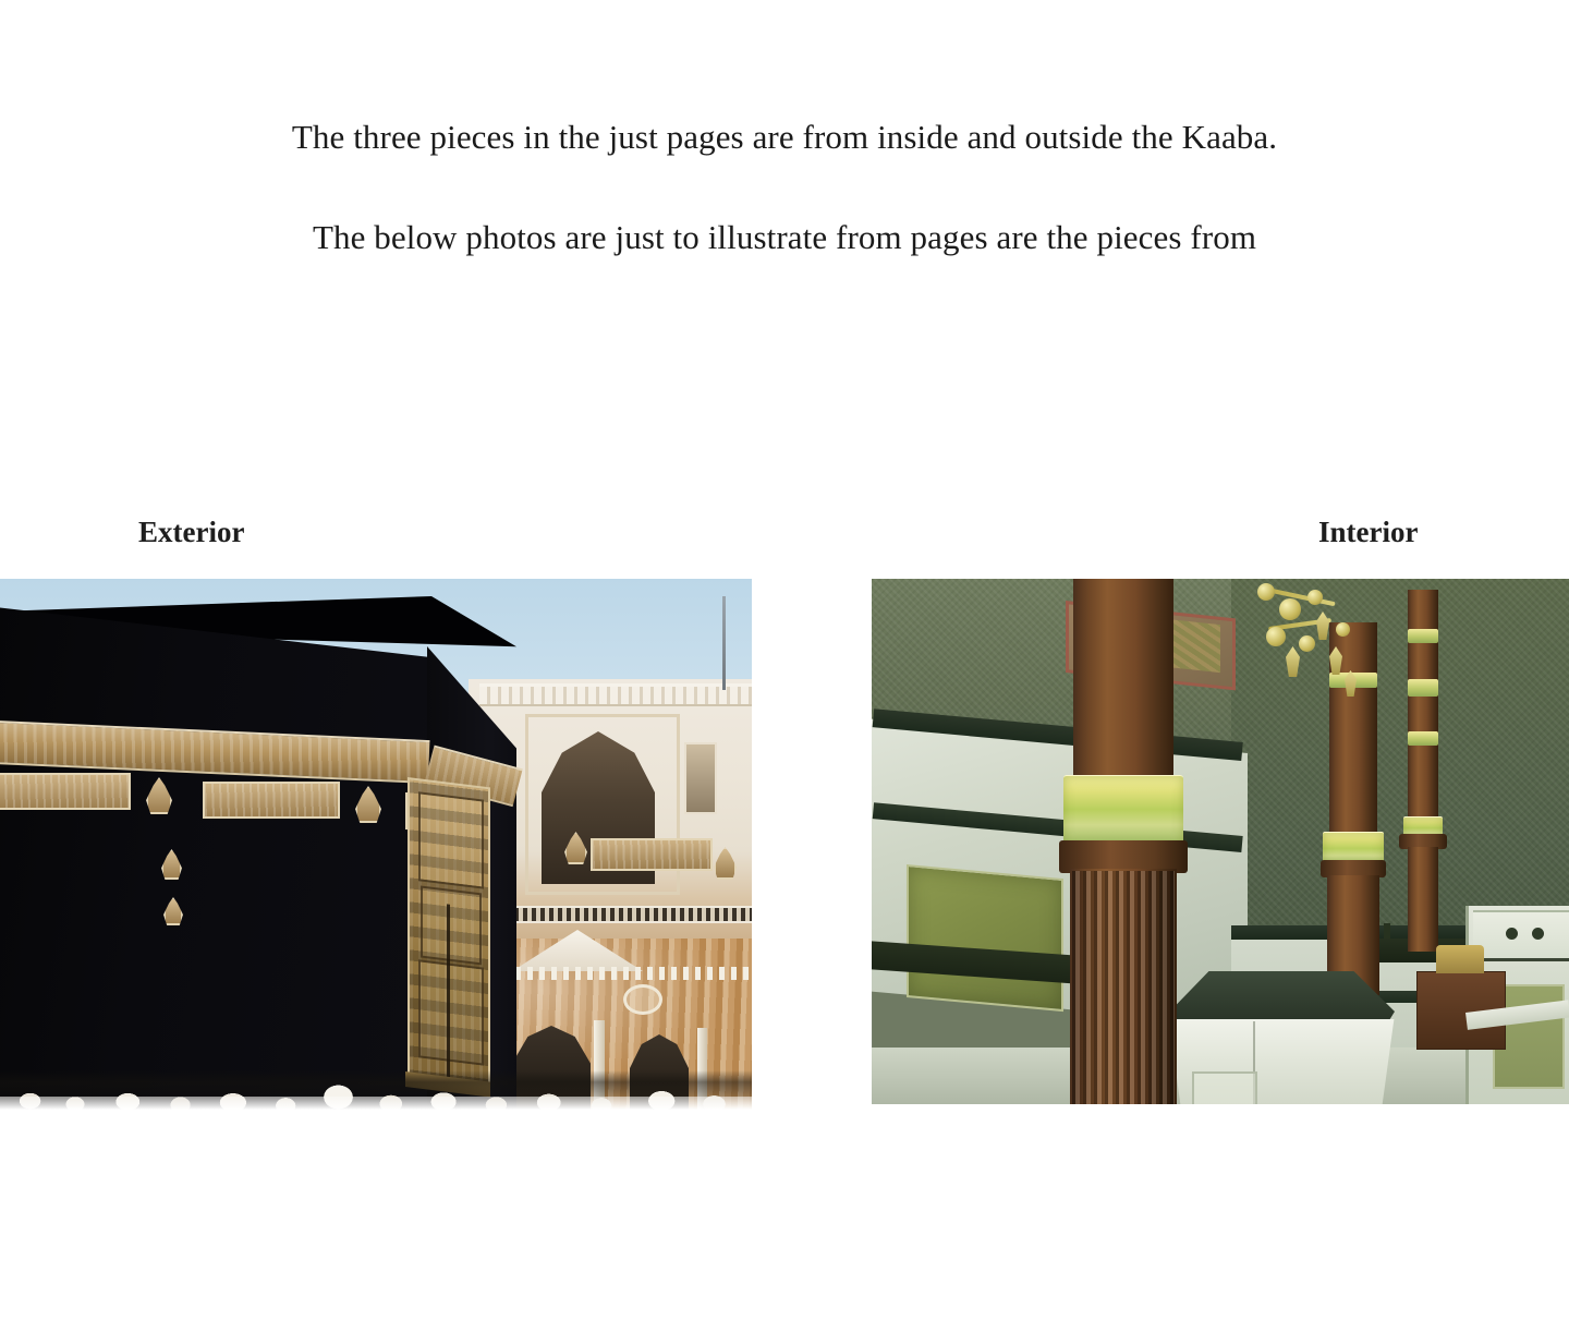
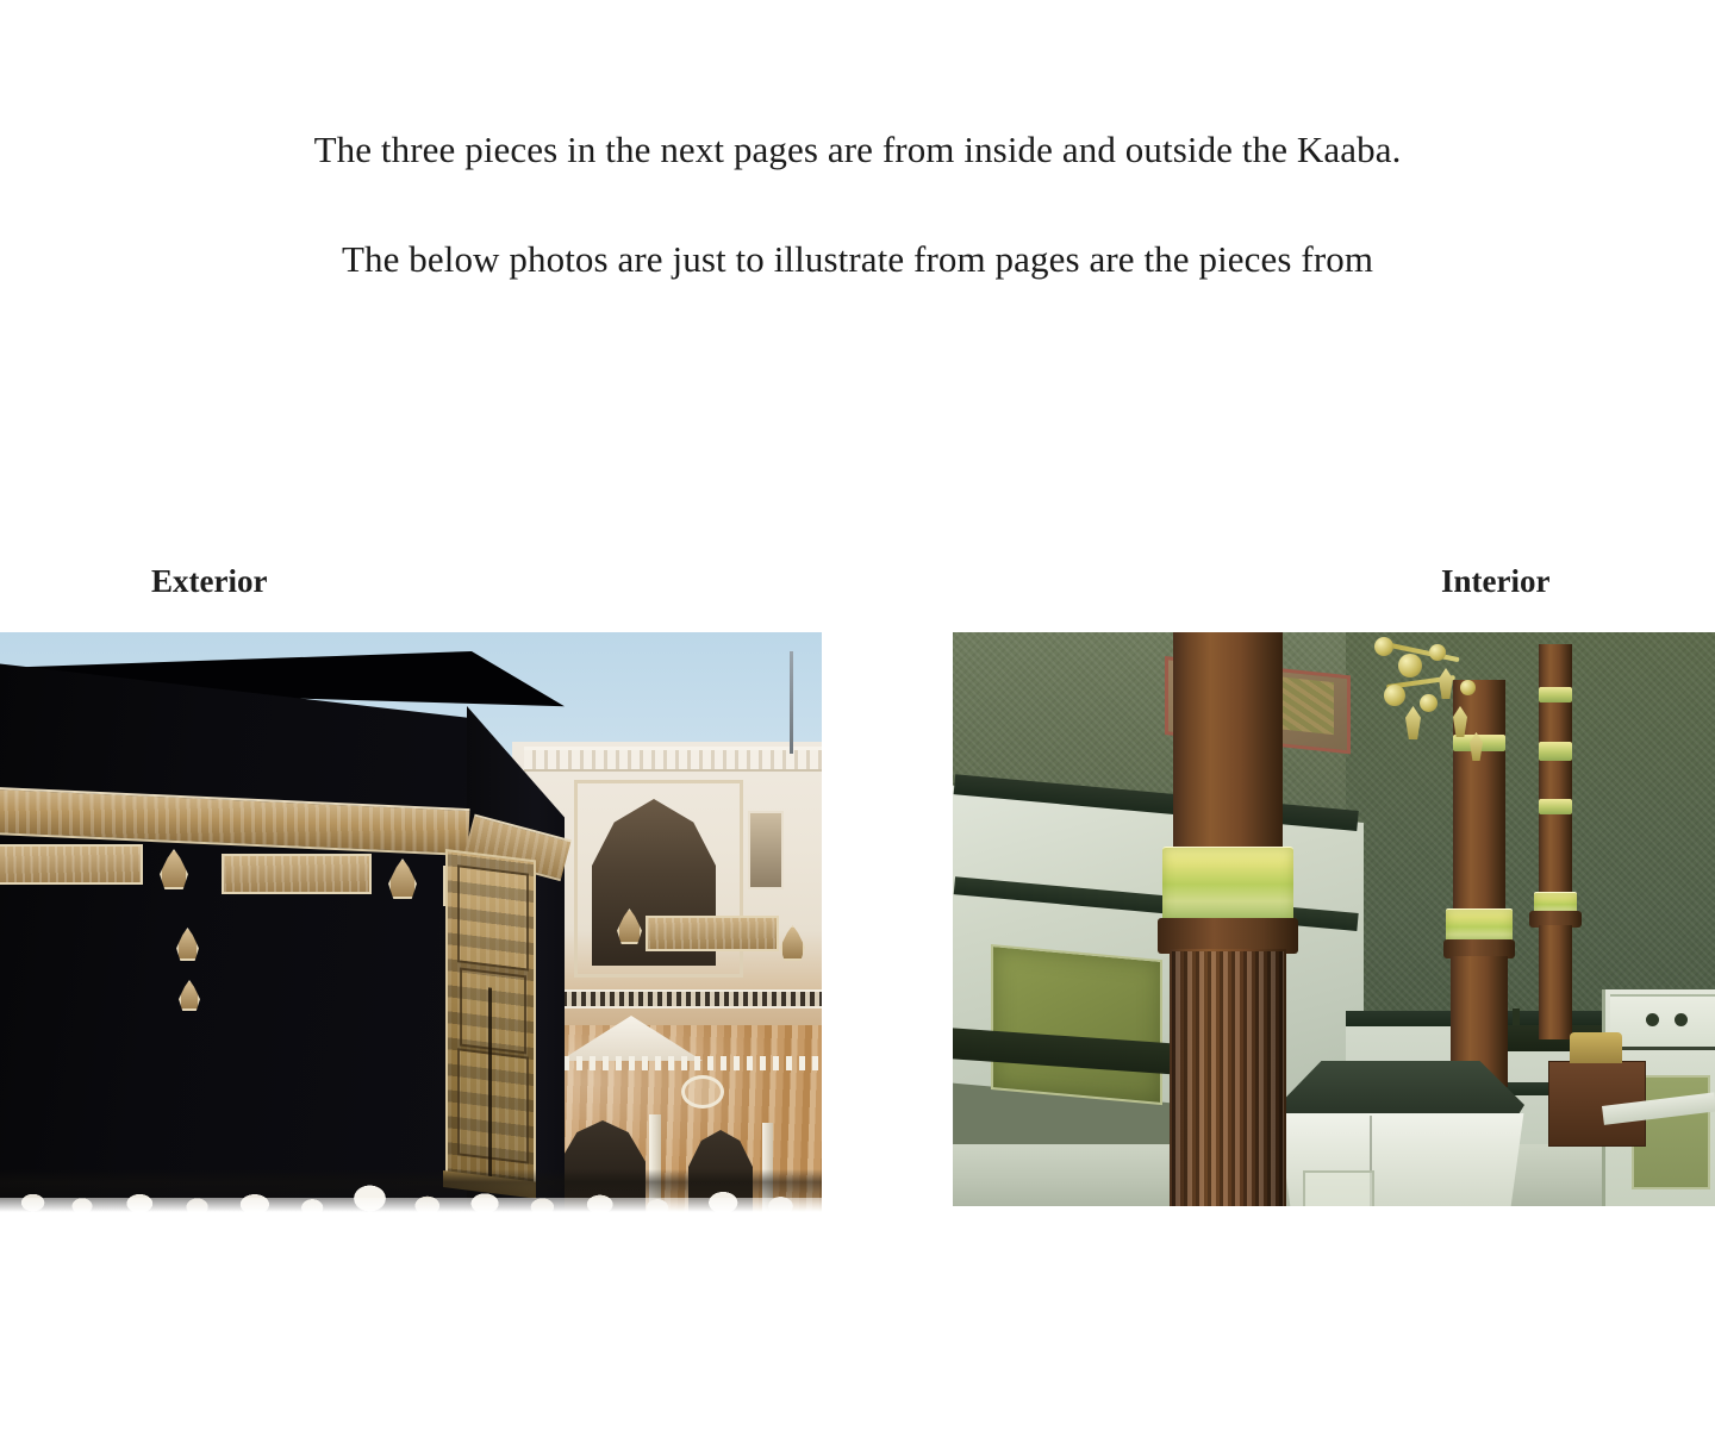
- The three pieces in the just pages are from inside and outside the Kaaba.
+ The three pieces in the next pages are from inside and outside the Kaaba.
  The below photos are just to illustrate from pages are the pieces from
  Exterior
  Interior
